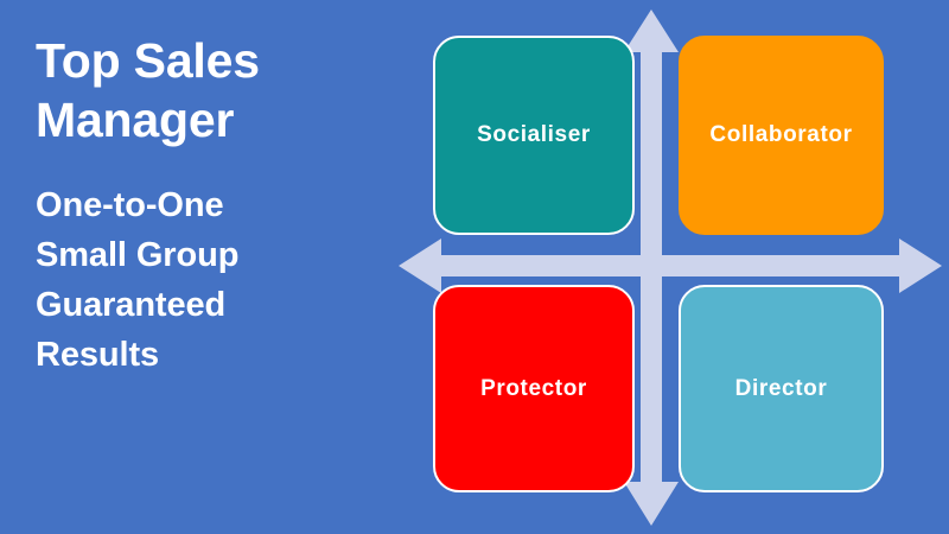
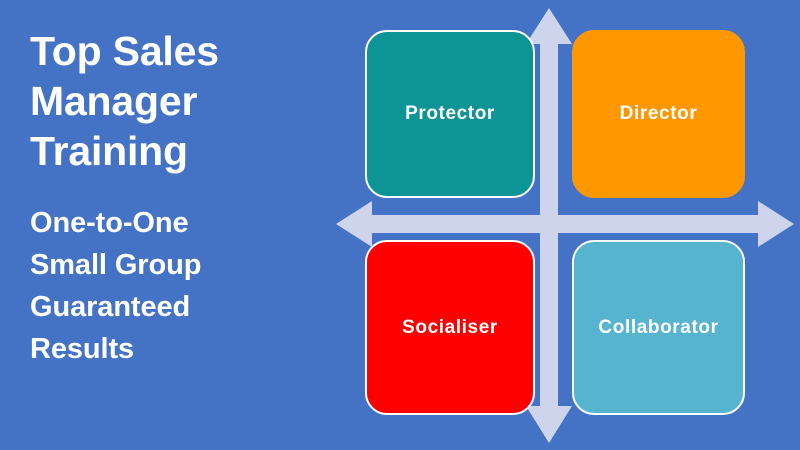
  Top Sales
  Manager
+ Training
  One-to-One
  Small Group
  Guaranteed
  Results
- Socialiser
+ Protector
- Collaborator
+ Director
- Protector
+ Socialiser
- Director
+ Collaborator
